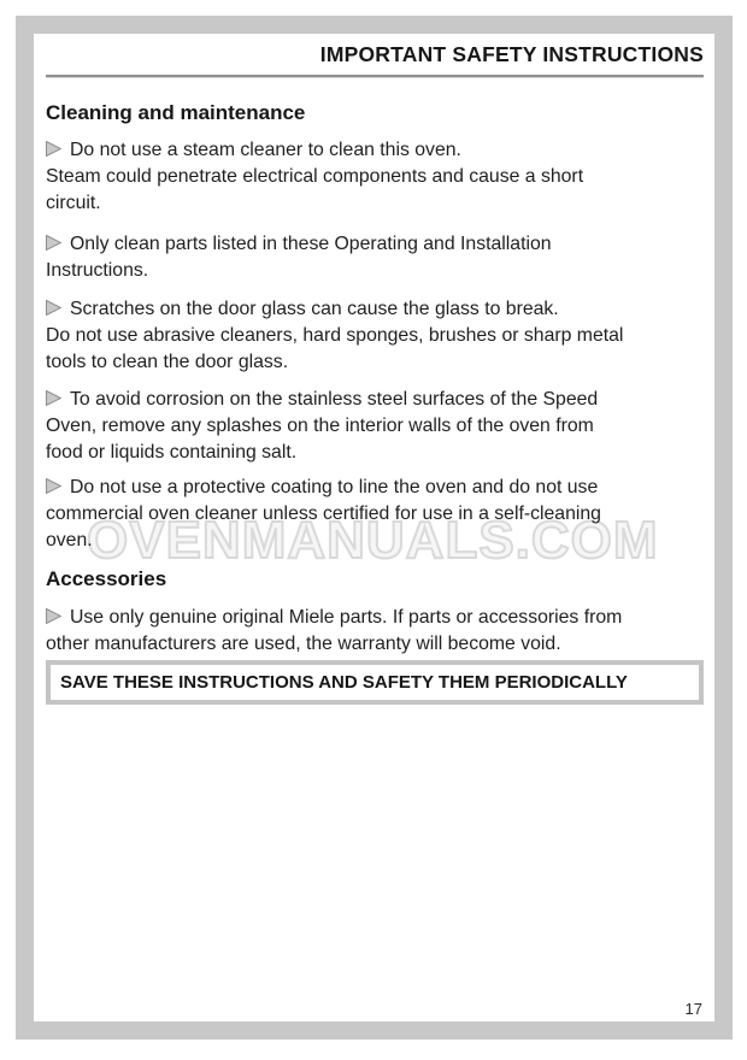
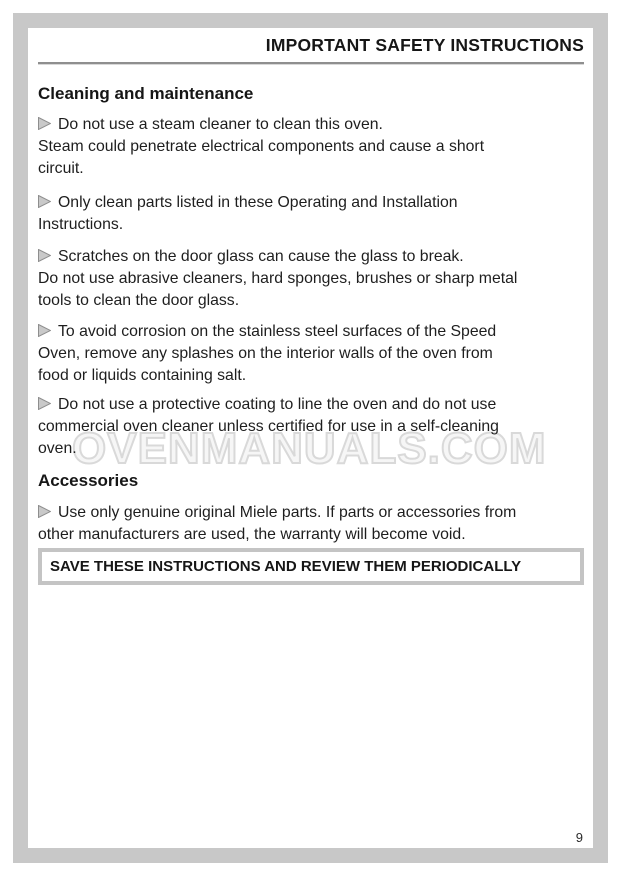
  OVENMANUALS.COM
  IMPORTANT SAFETY INSTRUCTIONS
  Cleaning and maintenance
  Do not use a steam cleaner to clean this oven.
  Steam could penetrate electrical components and cause a short
  circuit.
  Only clean parts listed in these Operating and Installation
  Instructions.
  Scratches on the door glass can cause the glass to break.
  Do not use abrasive cleaners, hard sponges, brushes or sharp metal
  tools to clean the door glass.
  To avoid corrosion on the stainless steel surfaces of the Speed
  Oven, remove any splashes on the interior walls of the oven from
  food or liquids containing salt.
  Do not use a protective coating to line the oven and do not use
  commercial oven cleaner unless certified for use in a self-cleaning
  oven.
  Accessories
  Use only genuine original Miele parts. If parts or accessories from
  other manufacturers are used, the warranty will become void.
- SAVE THESE INSTRUCTIONS AND SAFETY THEM PERIODICALLY
+ SAVE THESE INSTRUCTIONS AND REVIEW THEM PERIODICALLY
- 17
+ 9
